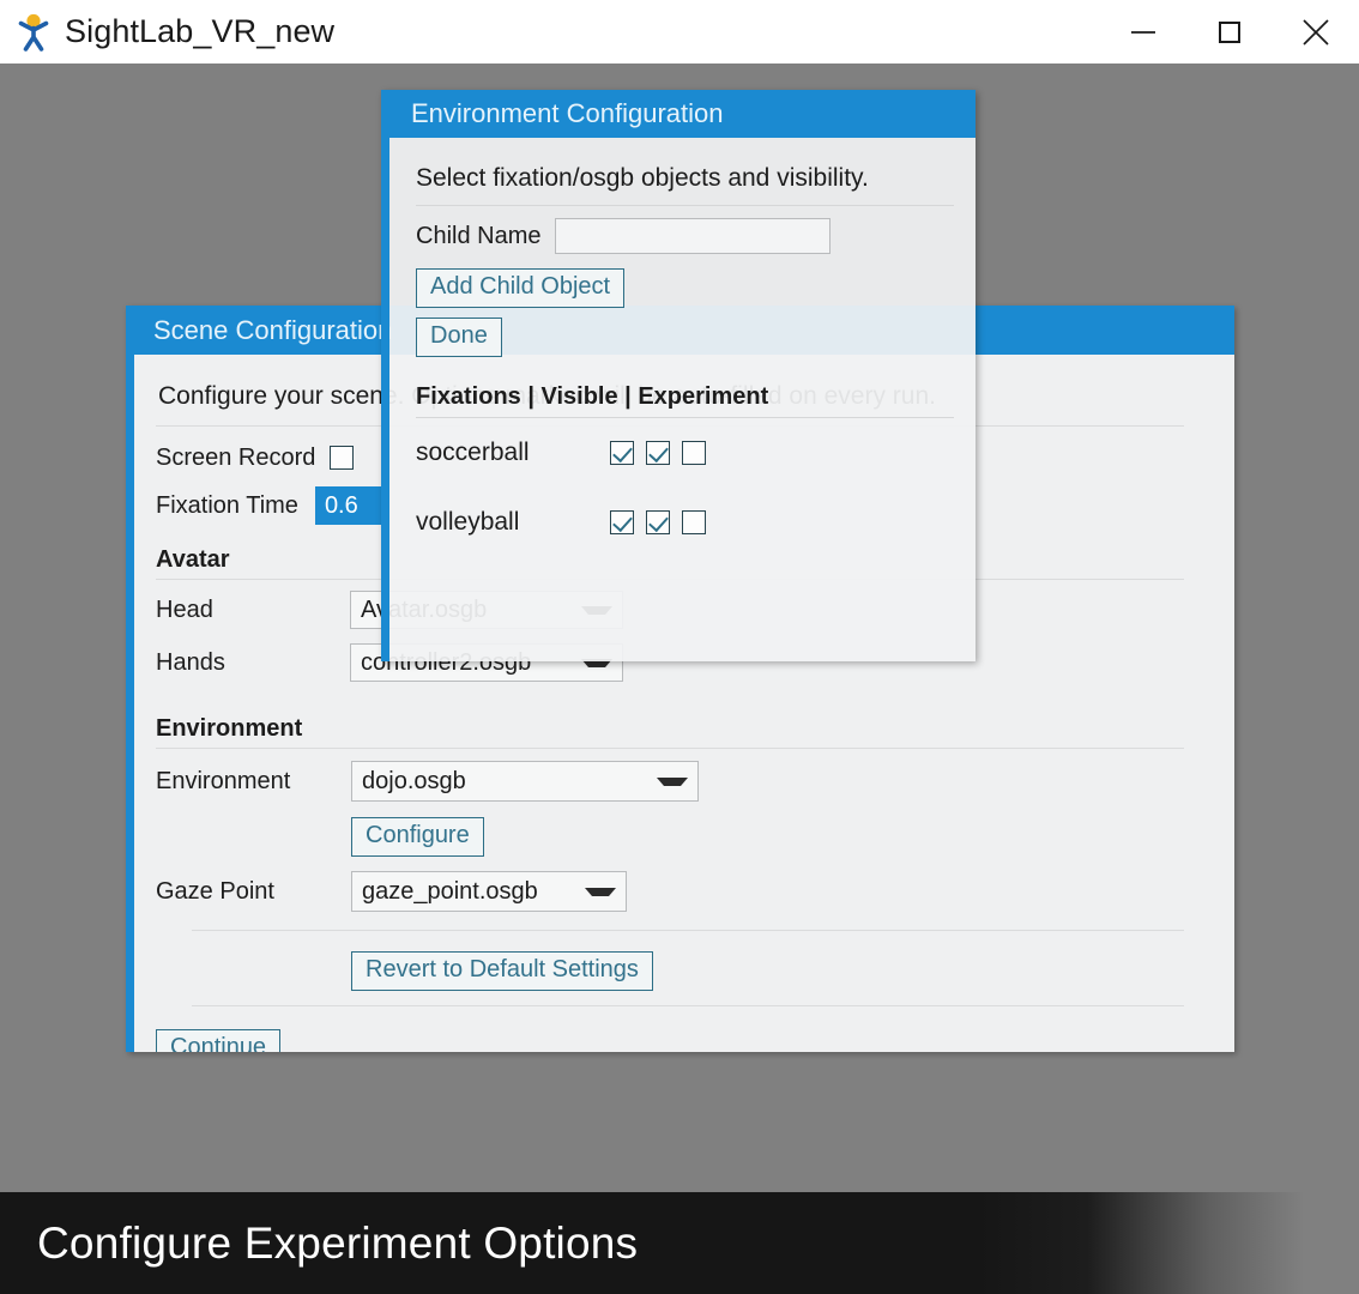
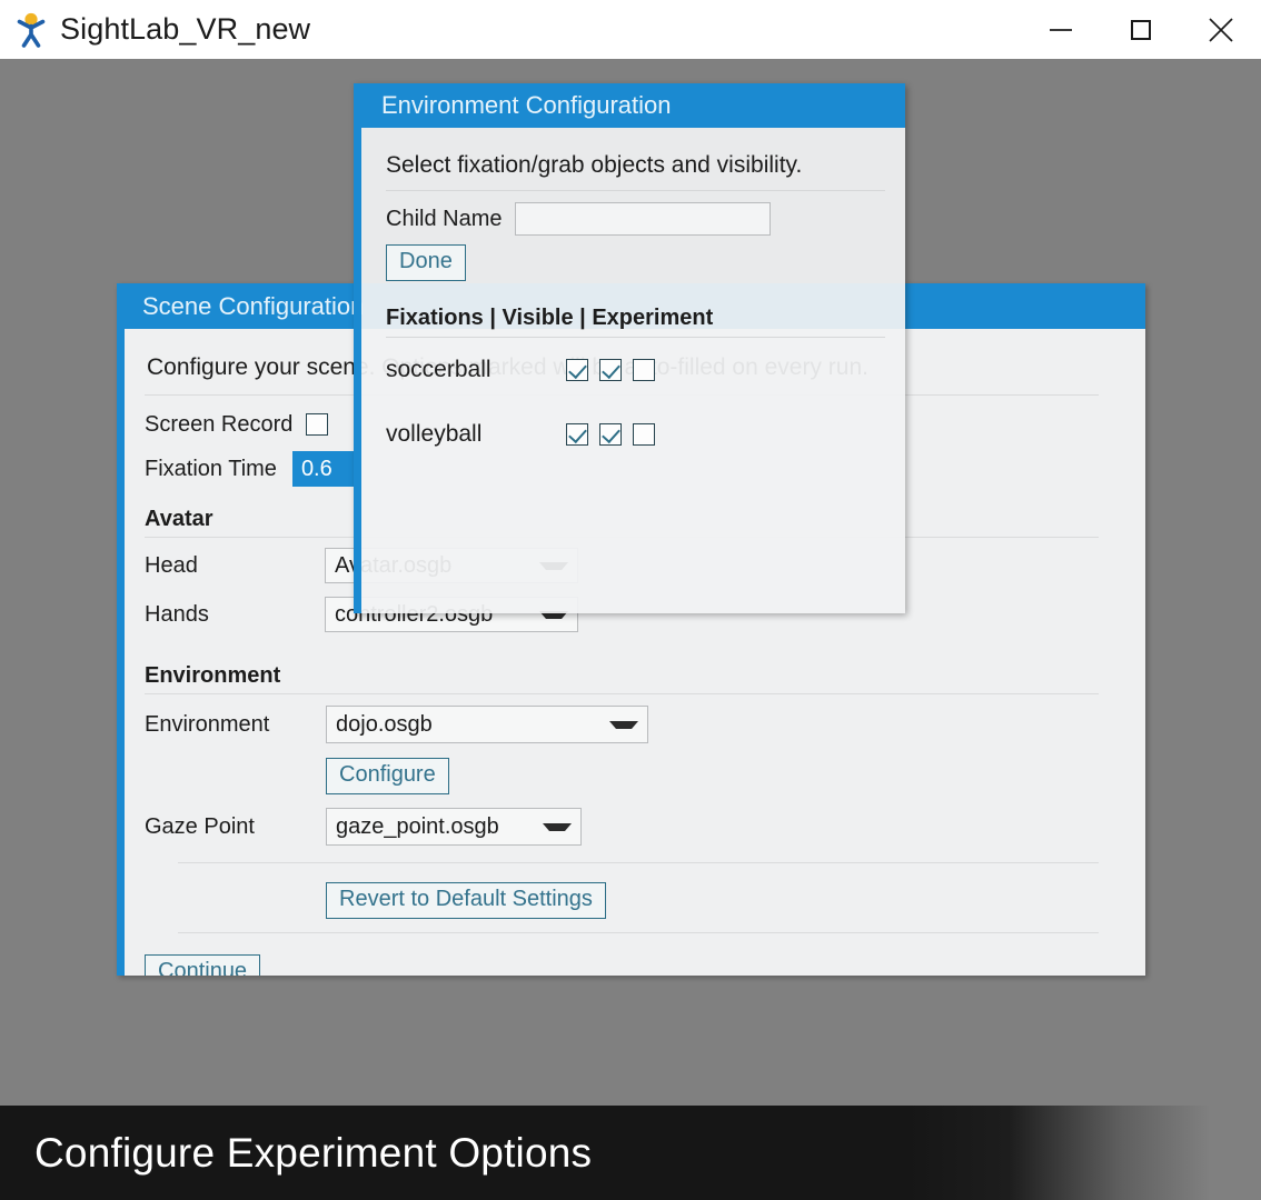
  SightLab_VR_new
  Scene Configuratio
  Screen Record
  Fixation Time
  0.6
  Avatar
  Head
  Hands
  controller2.osgb
  Environment
  Environment
  dojo.osgb
  Configure
  Gaze Point
  gaze_point.osgb
  Revert to Default Settings
  Continue
  Environment Configuration
- Select fixation/osgb objects and visibility.
+ Select fixation/grab objects and visibility.
  Child Name
- Add Child Object
  Done
  Fixations | Visible | Experiment
  soccerball
  volleyball
  Configure Experiment Options
